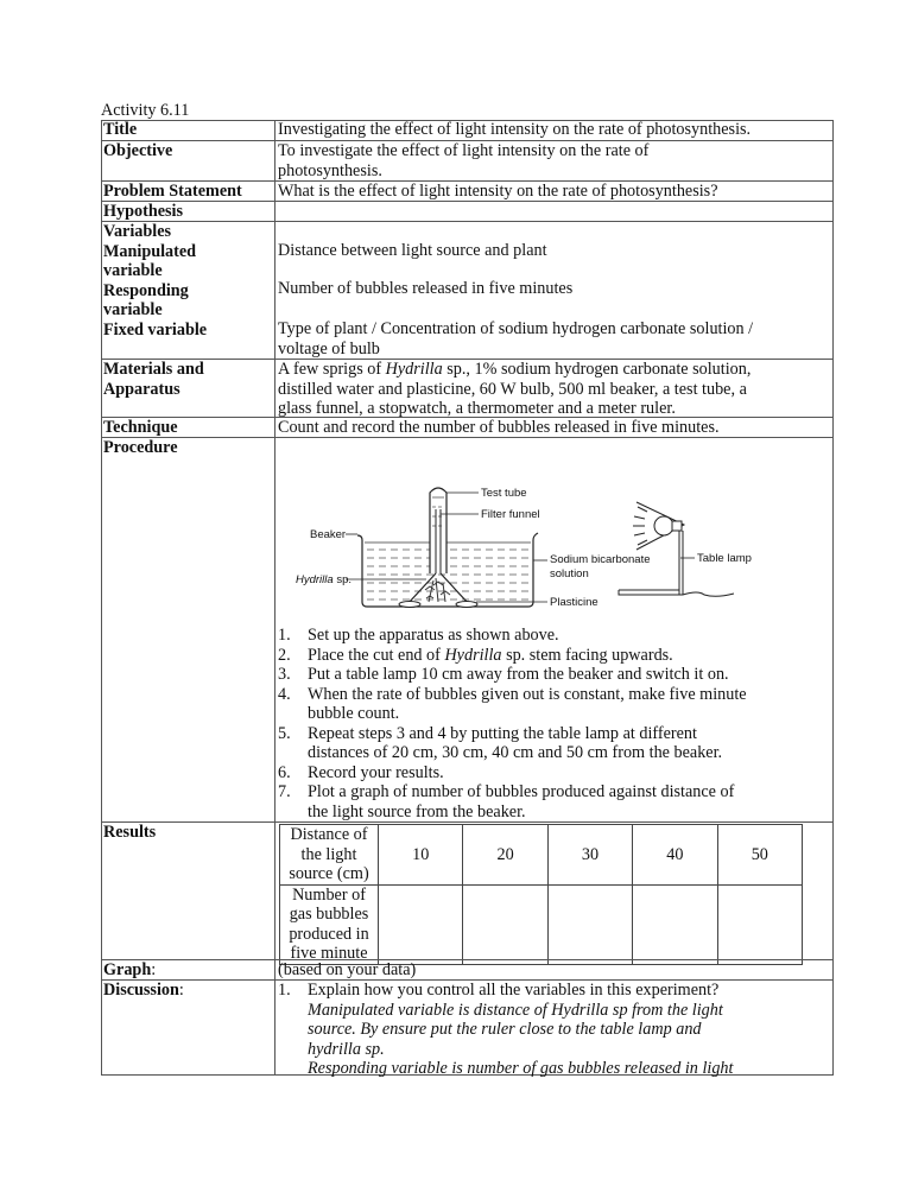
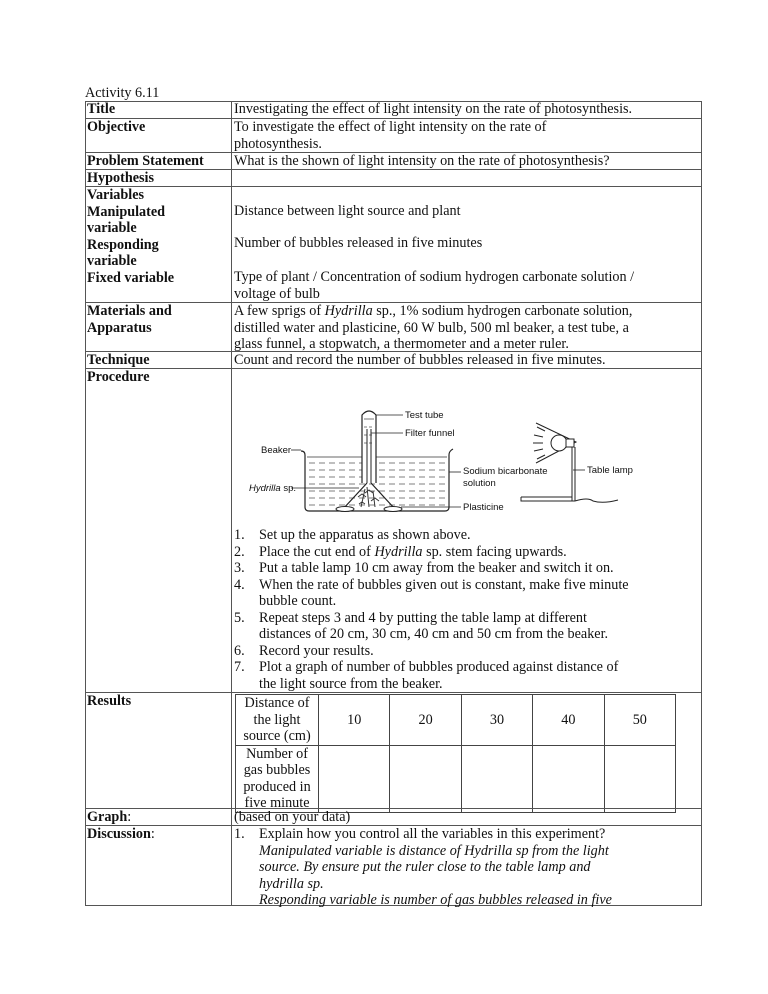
  Activity 6.11
  Title
  Investigating the effect of light intensity on the rate of photosynthesis.
  Objective
  To investigate the effect of light intensity on the rate of
  photosynthesis.
  Problem Statement
- What is the effect of light intensity on the rate of photosynthesis?
+ What is the shown of light intensity on the rate of photosynthesis?
  Hypothesis
  Variables
  Manipulated
  variable
  Responding
  variable
  Fixed variable
  Distance between light source and plant
  Number of bubbles released in five minutes
  Type of plant / Concentration of sodium hydrogen carbonate solution /
  voltage of bulb
  Materials and
  Apparatus
  A few sprigs of Hydrilla sp., 1% sodium hydrogen carbonate solution,
  distilled water and plasticine, 60 W bulb, 500 ml beaker, a test tube, a
  glass funnel, a stopwatch, a thermometer and a meter ruler.
  Technique
  Count and record the number of bubbles released in five minutes.
  Procedure
  Test tube
  Filter funnel
  Beaker
  Sodium bicarbonate
  solution
  Hydrilla sp.
  Plasticine
  Table lamp
  1.
  Set up the apparatus as shown above.
  2.
  Place the cut end of Hydrilla sp. stem facing upwards.
  3.
  Put a table lamp 10 cm away from the beaker and switch it on.
  4.
  When the rate of bubbles given out is constant, make five minute
  bubble count.
  5.
  Repeat steps 3 and 4 by putting the table lamp at different
  distances of 20 cm, 30 cm, 40 cm and 50 cm from the beaker.
  6.
  Record your results.
  7.
  Plot a graph of number of bubbles produced against distance of
  the light source from the beaker.
  Results
  Distance of the light source (cm)	10	20	30	40	50
  Number of gas bubbles produced in five minute
  Graph:
  (based on your data)
  Discussion:
  1.
  Explain how you control all the variables in this experiment?
  Manipulated variable is distance of Hydrilla sp from the light
  source. By ensure put the ruler close to the table lamp and
  hydrilla sp.
- Responding variable is number of gas bubbles released in light
+ Responding variable is number of gas bubbles released in five
